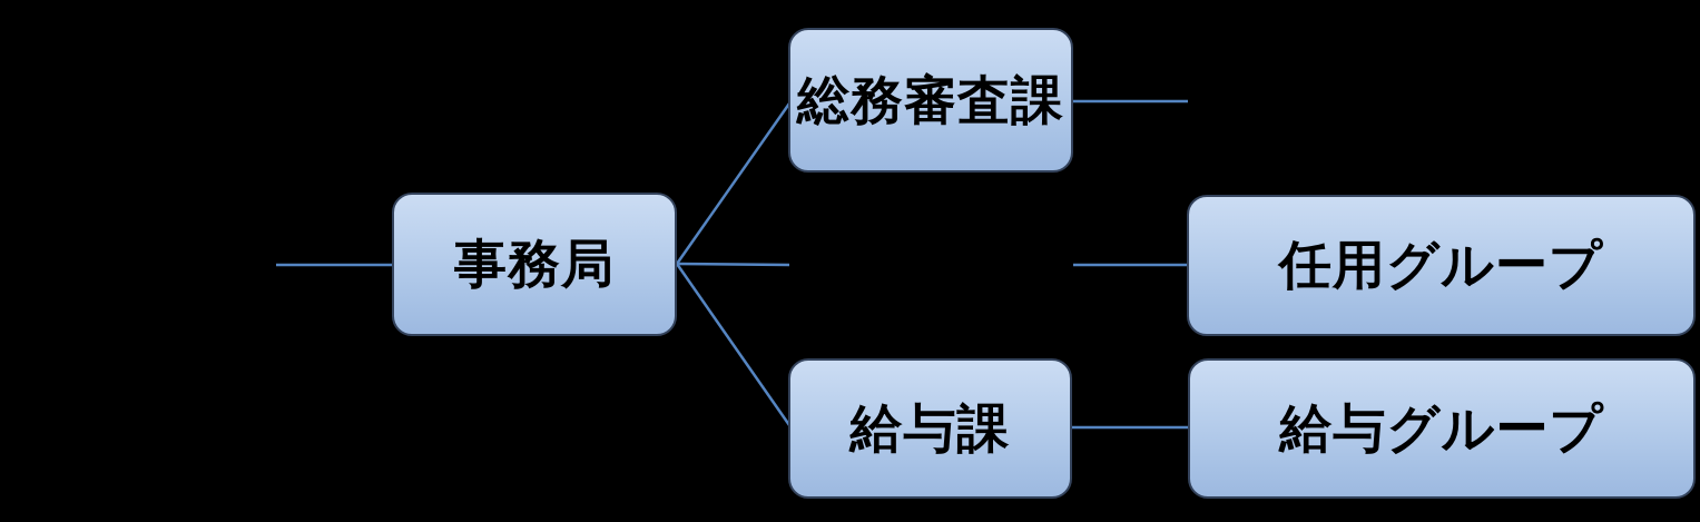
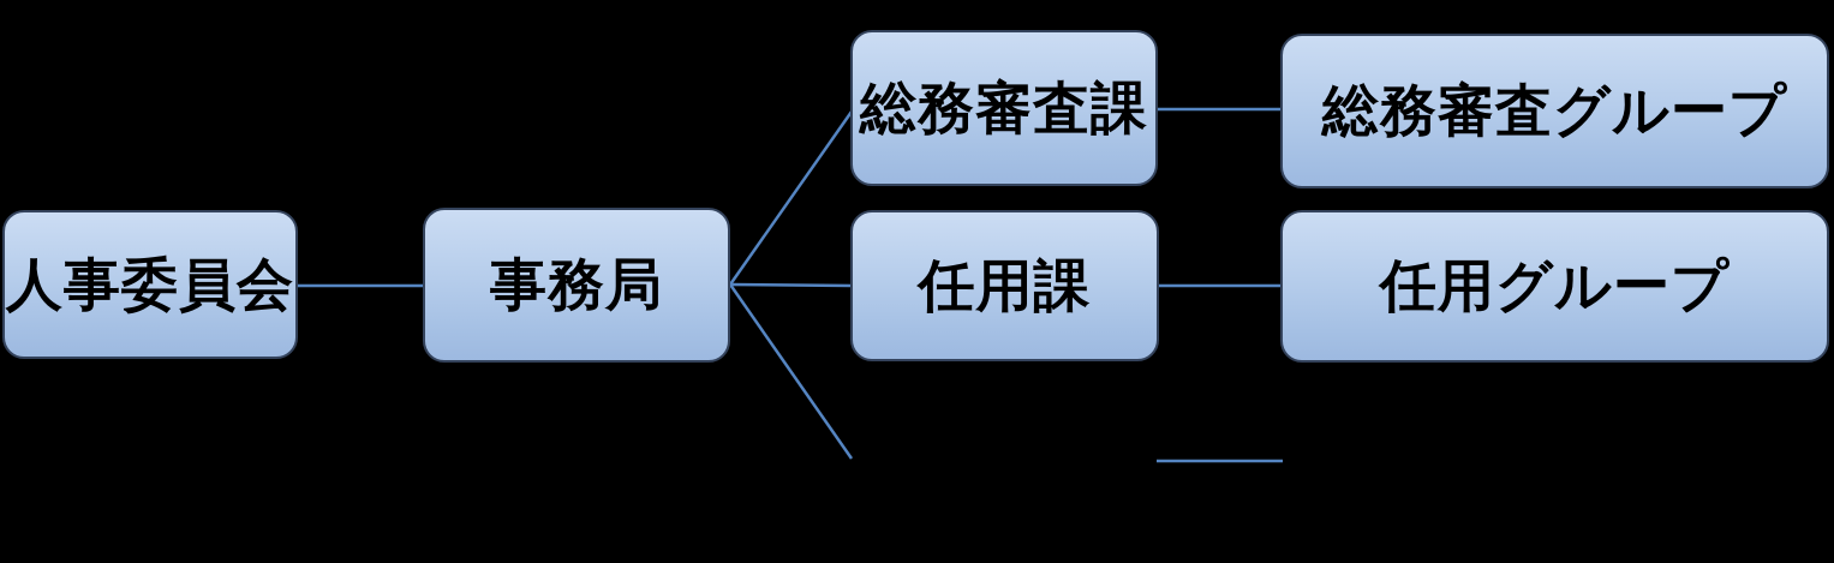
+ 人事委員会
  事務局
  総務審査課
+ 総務審査グループ
+ 任用課
  任用グループ
- 給与課
- 給与グループ
